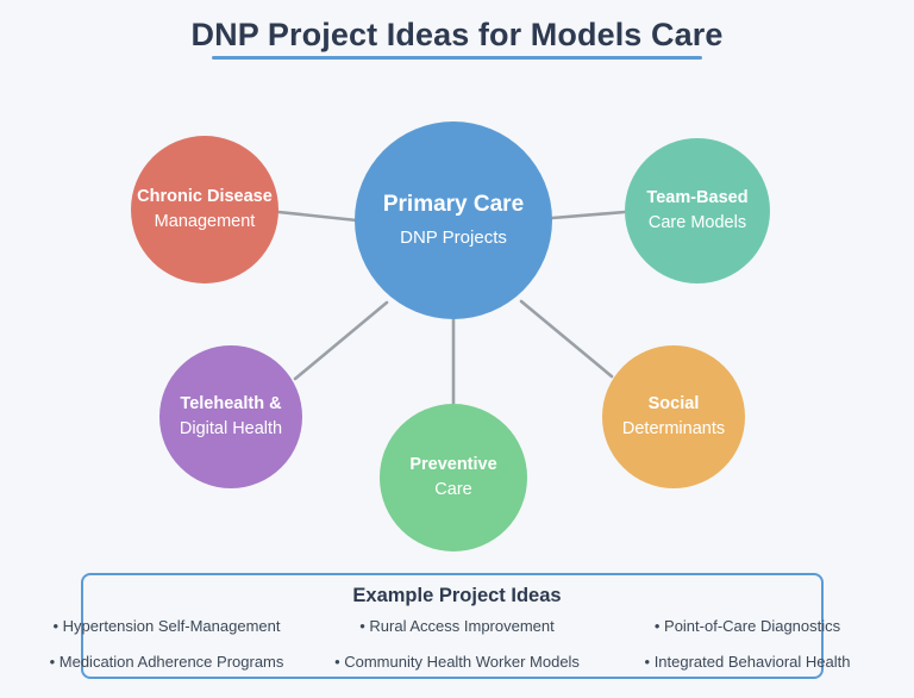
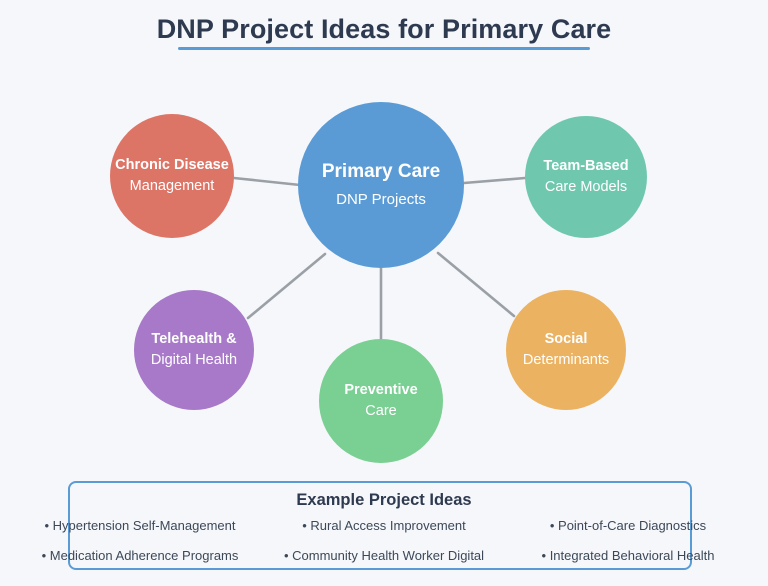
- DNP Project Ideas for Models Care
+ DNP Project Ideas for Primary Care
  Primary Care
  DNP Projects
  Chronic Disease
  Management
  Team-Based
  Care Models
  Telehealth &
  Digital Health
  Preventive
  Care
  Social
  Determinants
  Example Project Ideas
  • Hypertension Self-Management
  • Rural Access Improvement
  • Point-of-Care Diagnostics
  • Medication Adherence Programs
- • Community Health Worker Models
+ • Community Health Worker Digital
  • Integrated Behavioral Health
